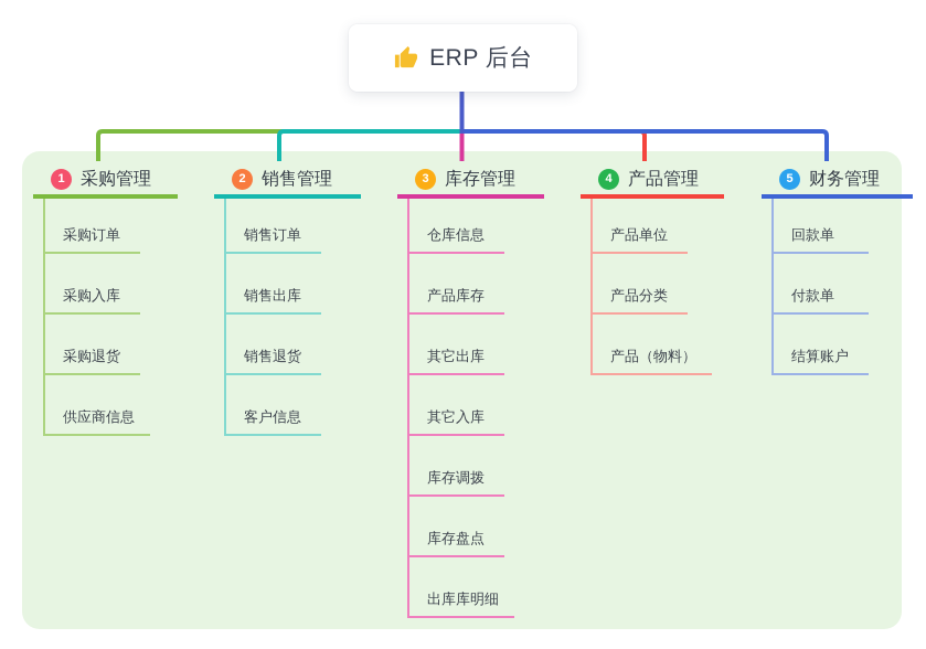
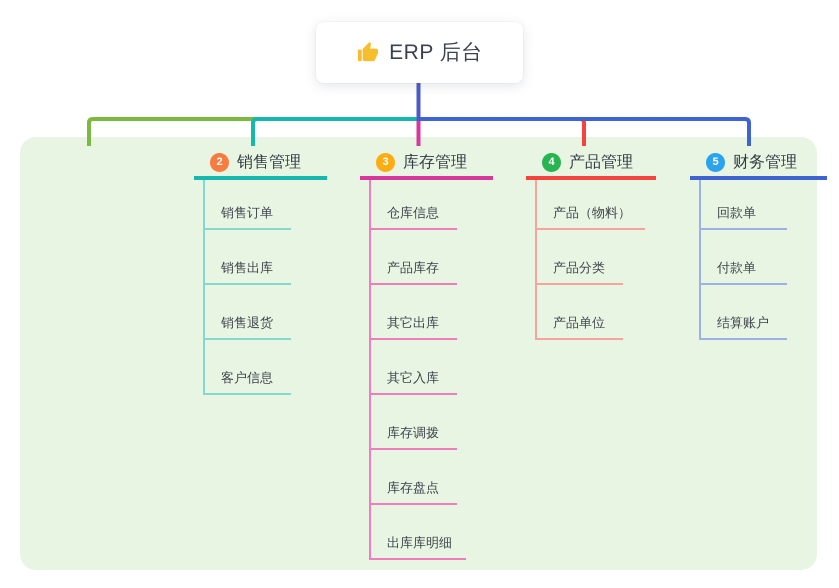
  ERP 后台
- 1
- 采购管理
- 采购订单
- 采购入库
- 采购退货
- 供应商信息
  2
  销售管理
  销售订单
  销售出库
  销售退货
  客户信息
  3
  库存管理
  仓库信息
  产品库存
  其它出库
  其它入库
  库存调拨
  库存盘点
  出库库明细
  4
  产品管理
- 产品单位
+ 产品（物料）
  产品分类
- 产品（物料）
+ 产品单位
  5
  财务管理
  回款单
  付款单
  结算账户
